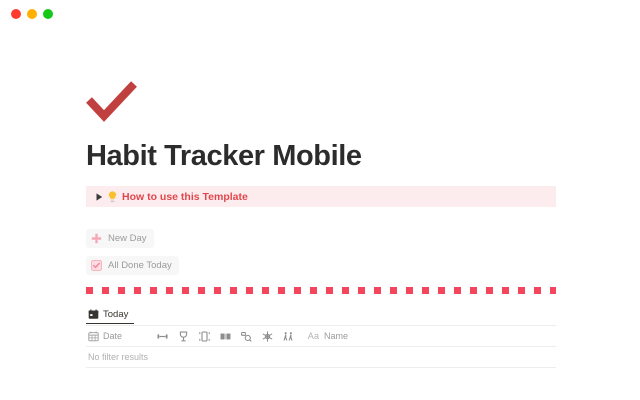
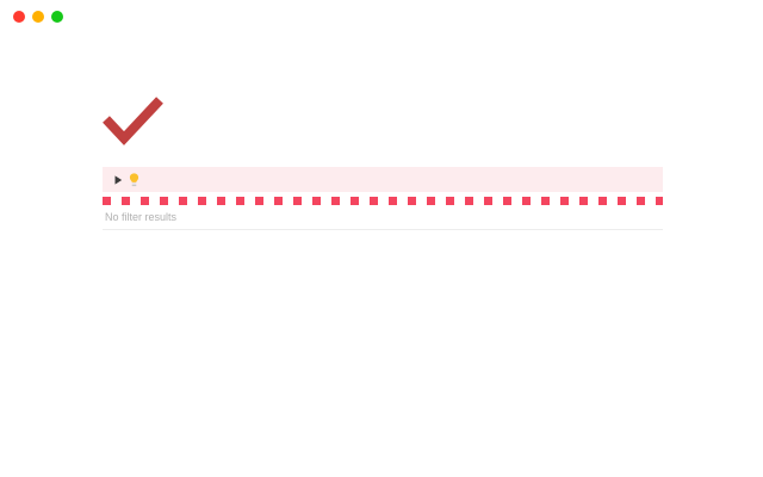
- Habit Tracker Mobile
- How to use this Template
- New Day
- All Done Today
- Today
- Date
- Aa
- Name
  No filter results
